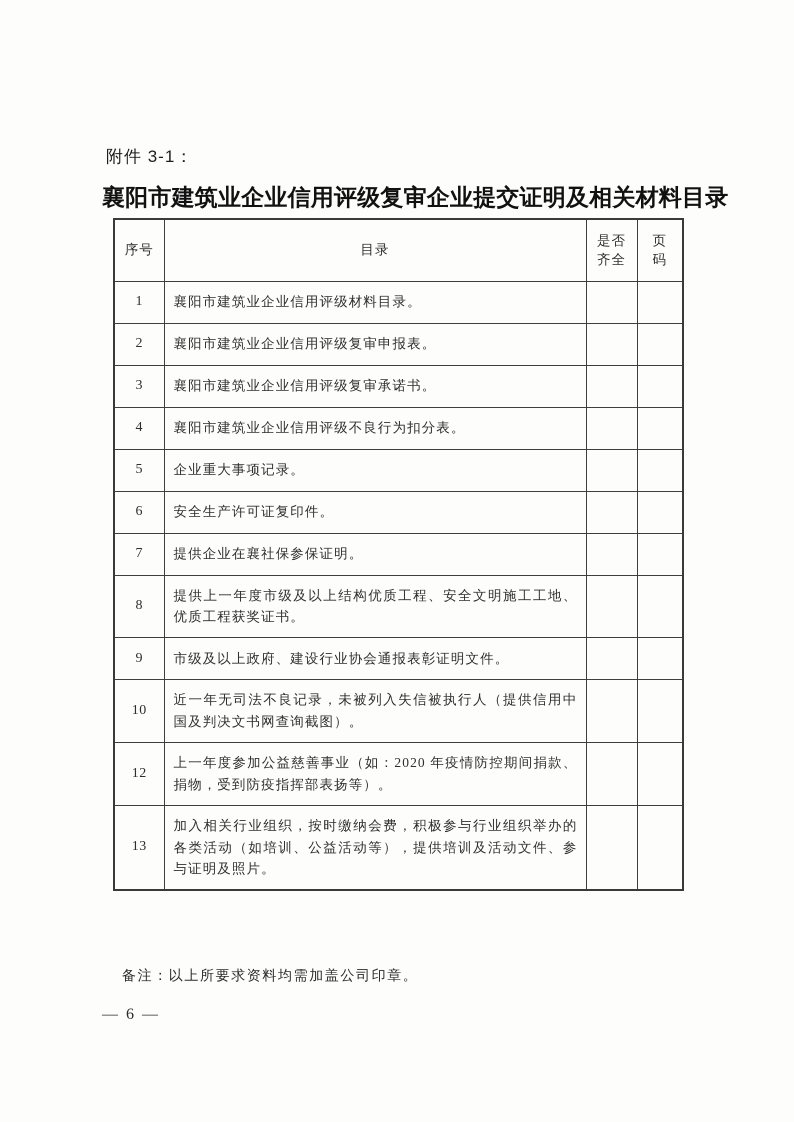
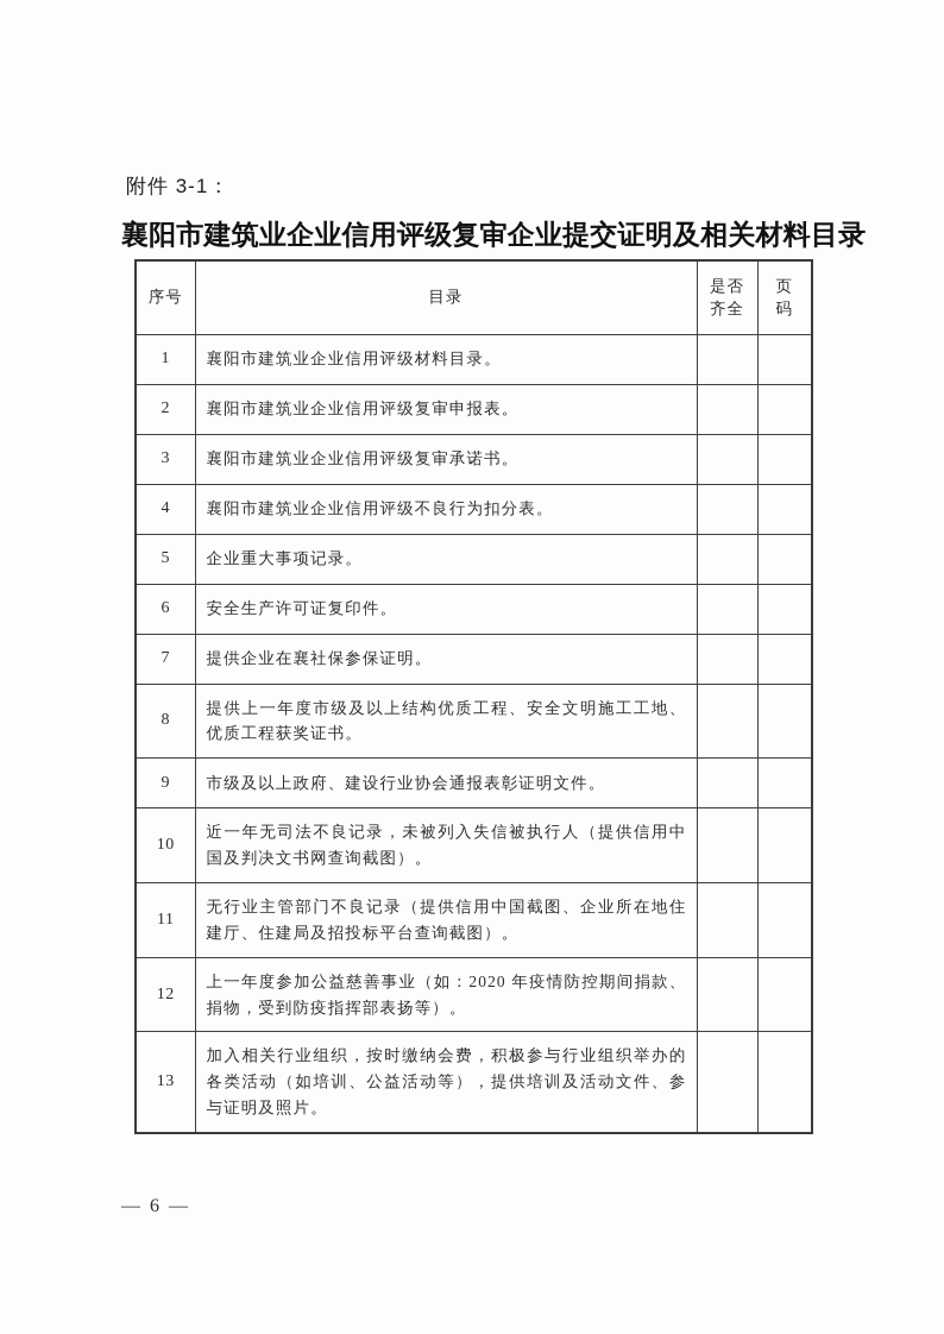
  附件 3-1：
  襄阳市建筑业企业信用评级复审企业提交证明及相关材料目录
  序号	目录	是否齐全	页码
  1	襄阳市建筑业企业信用评级材料目录。
  2	襄阳市建筑业企业信用评级复审申报表。
  3	襄阳市建筑业企业信用评级复审承诺书。
  4	襄阳市建筑业企业信用评级不良行为扣分表。
  5	企业重大事项记录。
  6	安全生产许可证复印件。
  7	提供企业在襄社保参保证明。
  8	提供上一年度市级及以上结构优质工程、安全文明施工工地、优质工程获奖证书。
  9	市级及以上政府、建设行业协会通报表彰证明文件。
  10	近一年无司法不良记录，未被列入失信被执行人（提供信用中国及判决文书网查询截图）。
+ 11	无行业主管部门不良记录（提供信用中国截图、企业所在地住建厅、住建局及招投标平台查询截图）。
  12	上一年度参加公益慈善事业（如：2020 年疫情防控期间捐款、捐物，受到防疫指挥部表扬等）。
  13	加入相关行业组织，按时缴纳会费，积极参与行业组织举办的各类活动（如培训、公益活动等），提供培训及活动文件、参与证明及照片。
- 备注：以上所要求资料均需加盖公司印章。
  — 6 —
